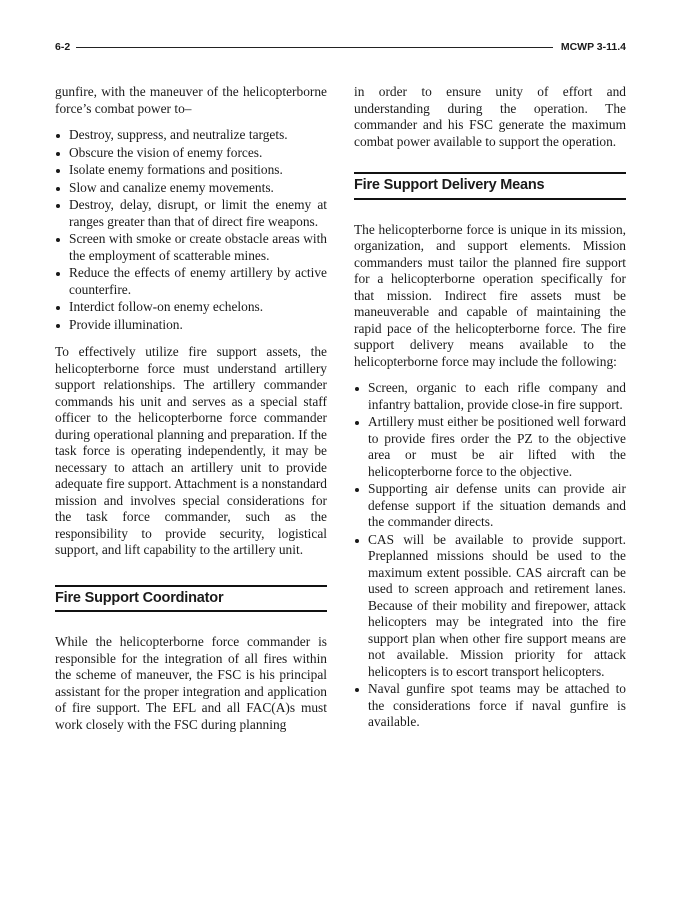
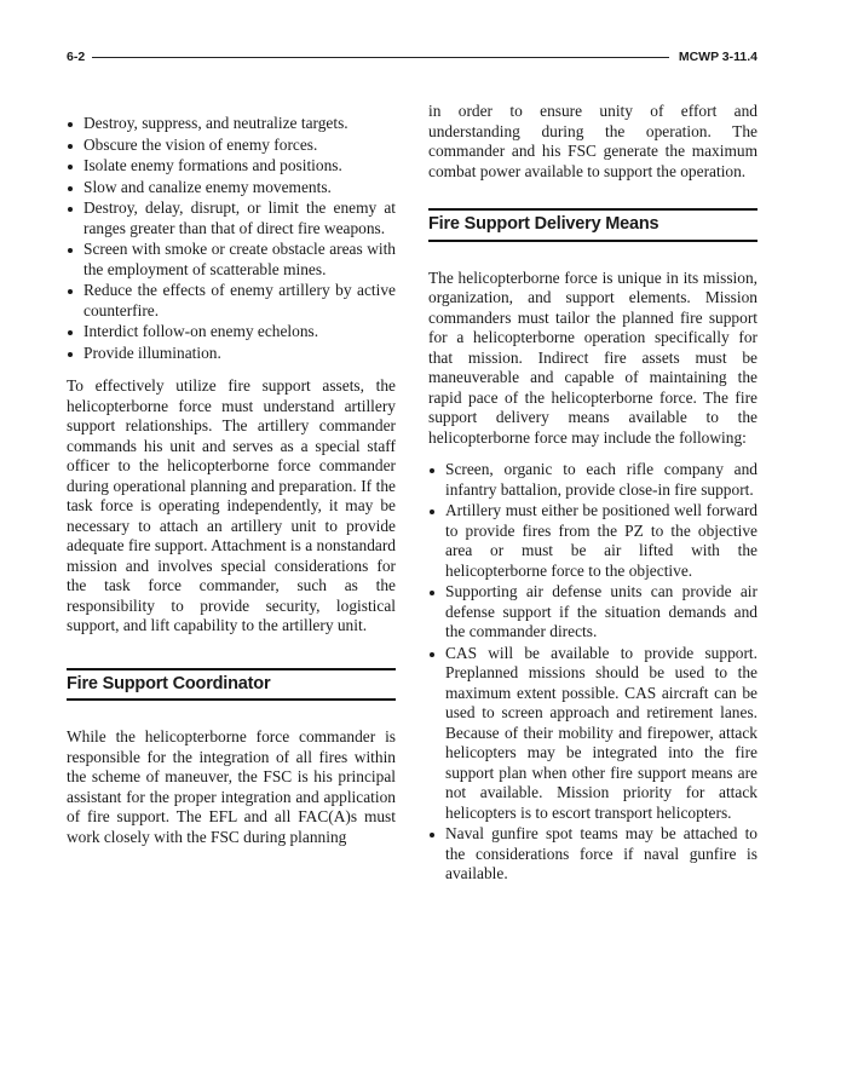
  6-2
  MCWP 3-11.4
- gunfire, with the maneuver of the helicopterborne force’s combat power to–
  Destroy, suppress, and neutralize targets.
  Obscure the vision of enemy forces.
  Isolate enemy formations and positions.
  Slow and canalize enemy movements.
  Destroy, delay, disrupt, or limit the enemy at ranges greater than that of direct fire weapons.
  Screen with smoke or create obstacle areas with the employment of scatterable mines.
  Reduce the effects of enemy artillery by active counterfire.
  Interdict follow-on enemy echelons.
  Provide illumination.
  To effectively utilize fire support assets, the helicopterborne force must understand artillery support relationships. The artillery commander commands his unit and serves as a special staff officer to the helicopterborne force commander during operational planning and preparation. If the task force is operating independently, it may be necessary to attach an artillery unit to provide adequate fire support. Attachment is a nonstandard mission and involves special considerations for the task force commander, such as the responsibility to provide security, logistical support, and lift capability to the artillery unit.
  Fire Support Coordinator
  While the helicopterborne force commander is responsible for the integration of all fires within the scheme of maneuver, the FSC is his principal assistant for the proper integration and application of fire support. The EFL and all FAC(A)s must work closely with the FSC during planning
  in order to ensure unity of effort and understanding during the operation. The commander and his FSC generate the maximum combat power available to support the operation.
  Fire Support Delivery Means
  The helicopterborne force is unique in its mission, organization, and support elements. Mission commanders must tailor the planned fire support for a helicopterborne operation specifically for that mission. Indirect fire assets must be maneuverable and capable of maintaining the rapid pace of the helicopterborne force. The fire support delivery means available to the helicopterborne force may include the following:
  Screen, organic to each rifle company and infantry battalion, provide close-in fire support.
- Artillery must either be positioned well forward to provide fires order the PZ to the objective area or must be air lifted with the helicopterborne force to the objective.
+ Artillery must either be positioned well forward to provide fires from the PZ to the objective area or must be air lifted with the helicopterborne force to the objective.
  Supporting air defense units can provide air defense support if the situation demands and the commander directs.
  CAS will be available to provide support. Preplanned missions should be used to the maximum extent possible. CAS aircraft can be used to screen approach and retirement lanes. Because of their mobility and firepower, attack helicopters may be integrated into the fire support plan when other fire support means are not available. Mission priority for attack helicopters is to escort transport helicopters.
  Naval gunfire spot teams may be attached to the considerations force if naval gunfire is available.
